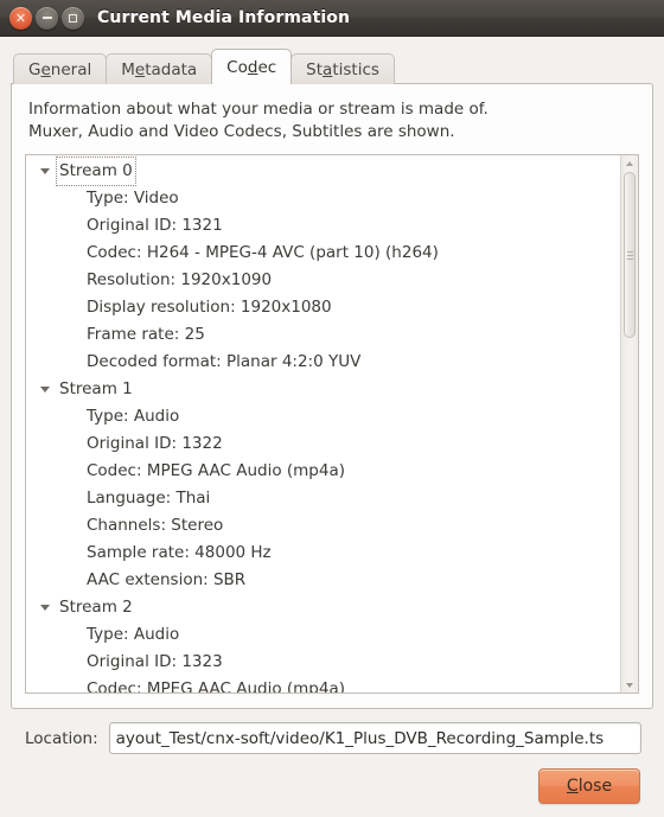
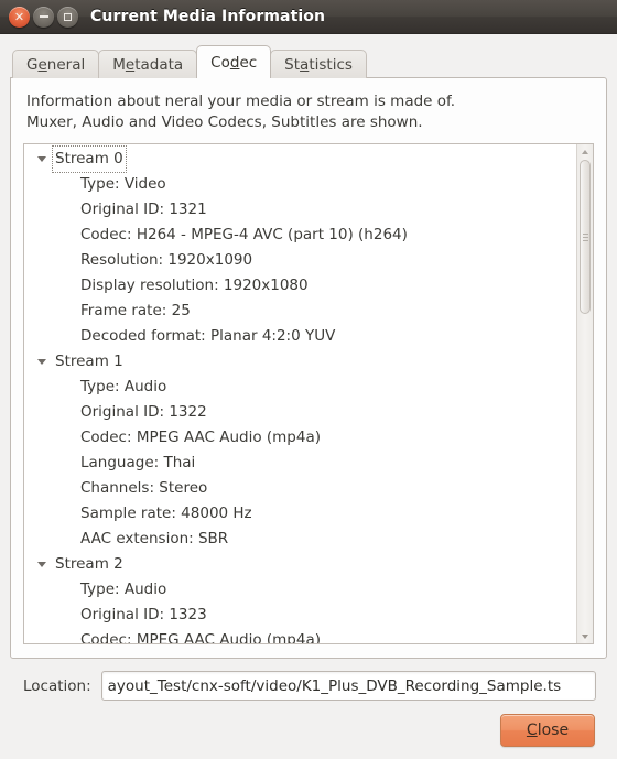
  ✕
  Current Media Information
  General
  Metadata
  Codec
  Statistics
- Information about what your media or stream is made of.
+ Information about neral your media or stream is made of.
  Muxer, Audio and Video Codecs, Subtitles are shown.
  Stream 0
  Type: Video
  Original ID: 1321
  Codec: H264 - MPEG-4 AVC (part 10) (h264)
  Resolution: 1920x1090
  Display resolution: 1920x1080
  Frame rate: 25
  Decoded format: Planar 4:2:0 YUV
  Stream 1
  Type: Audio
  Original ID: 1322
  Codec: MPEG AAC Audio (mp4a)
  Language: Thai
  Channels: Stereo
  Sample rate: 48000 Hz
  AAC extension: SBR
  Stream 2
  Type: Audio
  Original ID: 1323
  Codec: MPEG AAC Audio (mp4a)
  Location:
  ayout_Test/cnx-soft/video/K1_Plus_DVB_Recording_Sample.ts
  Close
